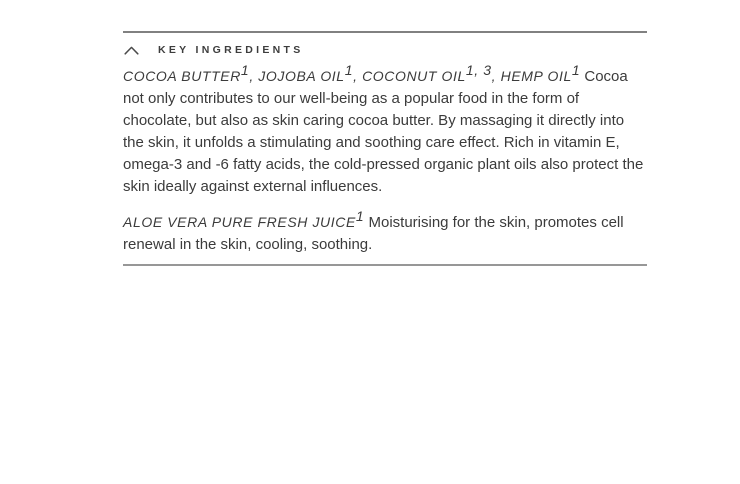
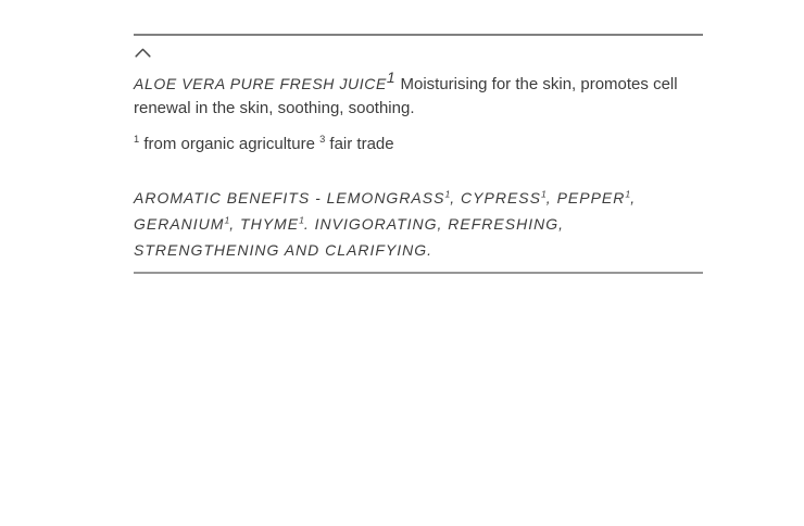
- KEY INGREDIENTS
- COCOA BUTTER1, JOJOBA OIL1, COCONUT OIL1, 3, HEMP OIL1 Cocoa not only contributes to our well-being as a popular food in the form of chocolate, but also as skin caring cocoa butter. By massaging it directly into the skin, it unfolds a stimulating and soothing care effect. Rich in vitamin E, omega-3 and -6 fatty acids, the cold-pressed organic plant oils also protect the skin ideally against external influences.
- ALOE VERA PURE FRESH JUICE1 Moisturising for the skin, promotes cell renewal in the skin, cooling, soothing.
+ ALOE VERA PURE FRESH JUICE1 Moisturising for the skin, promotes cell renewal in the skin, soothing, soothing.
+ 1 from organic agriculture 3 fair trade
+ AROMATIC BENEFITS - LEMONGRASS1, CYPRESS1, PEPPER1, GERANIUM1, THYME1. INVIGORATING, REFRESHING, STRENGTHENING AND CLARIFYING.
